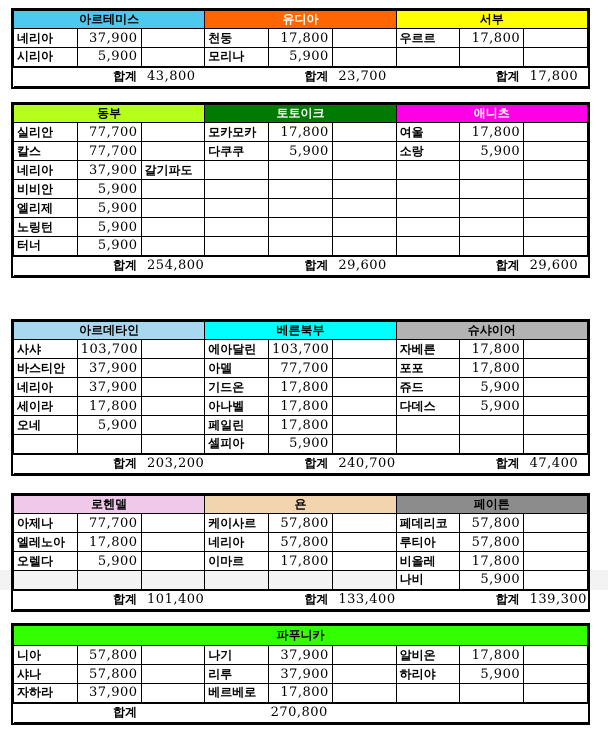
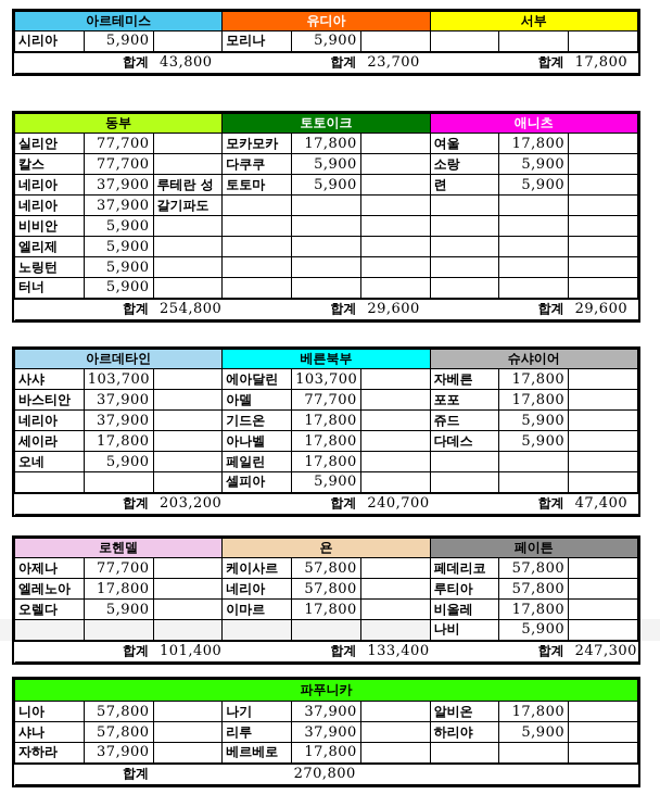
  아르테미스	유디아	서부
- 네리아	37,900		천둥	17,800		우르르	17,800
  시리아	5,900		모리나	5,900
  	합계	43,800		합계	23,700		합계	17,800
  동부	토토이크	애니츠
  실리안	77,700		모카모카	17,800		여울	17,800
  칼스	77,700		다쿠쿠	5,900		소랑	5,900
+ 네리아	37,900	루테란 성	토토마	5,900		련	5,900
  네리아	37,900	갈기파도
  비비안	5,900
  엘리제	5,900
  노링턴	5,900
  터너	5,900
  	합계	254,800		합계	29,600		합계	29,600
  아르데타인	베른북부	슈샤이어
  사샤	103,700		에아달린	103,700		자베른	17,800
  바스티안	37,900		아델	77,700		포포	17,800
  네리아	37,900		기드온	17,800		쥬드	5,900
  세이라	17,800		아나벨	17,800		다데스	5,900
  오네	5,900		페일린	17,800
  			셀피아	5,900
  	합계	203,200		합계	240,700		합계	47,400
  로헨델	욘	페이튼
  아제나	77,700		케이사르	57,800		페데리코	57,800
  엘레노아	17,800		네리아	57,800		루티아	57,800
  오렐다	5,900		이마르	17,800		비올레	17,800
  						나비	5,900
- 	합계	101,400		합계	133,400		합계	139,300
+ 	합계	101,400		합계	133,400		합계	247,300
  파푸니카
  니아	57,800		나기	37,900		알비온	17,800
  샤나	57,800		리루	37,900		하리야	5,900
  자하라	37,900		베르베로	17,800
  	합계		270,800
